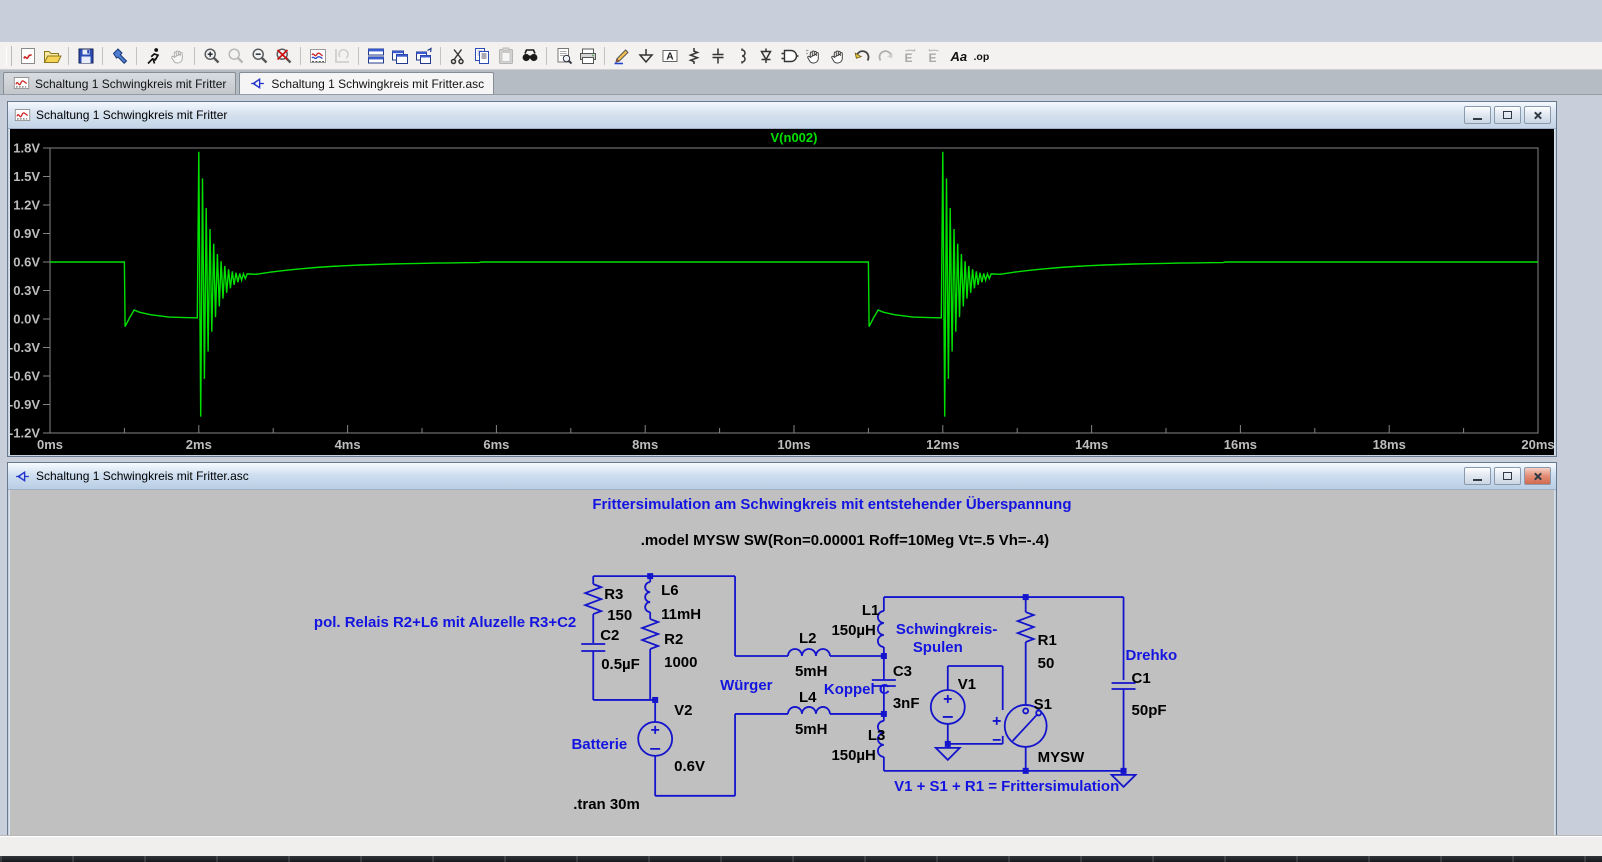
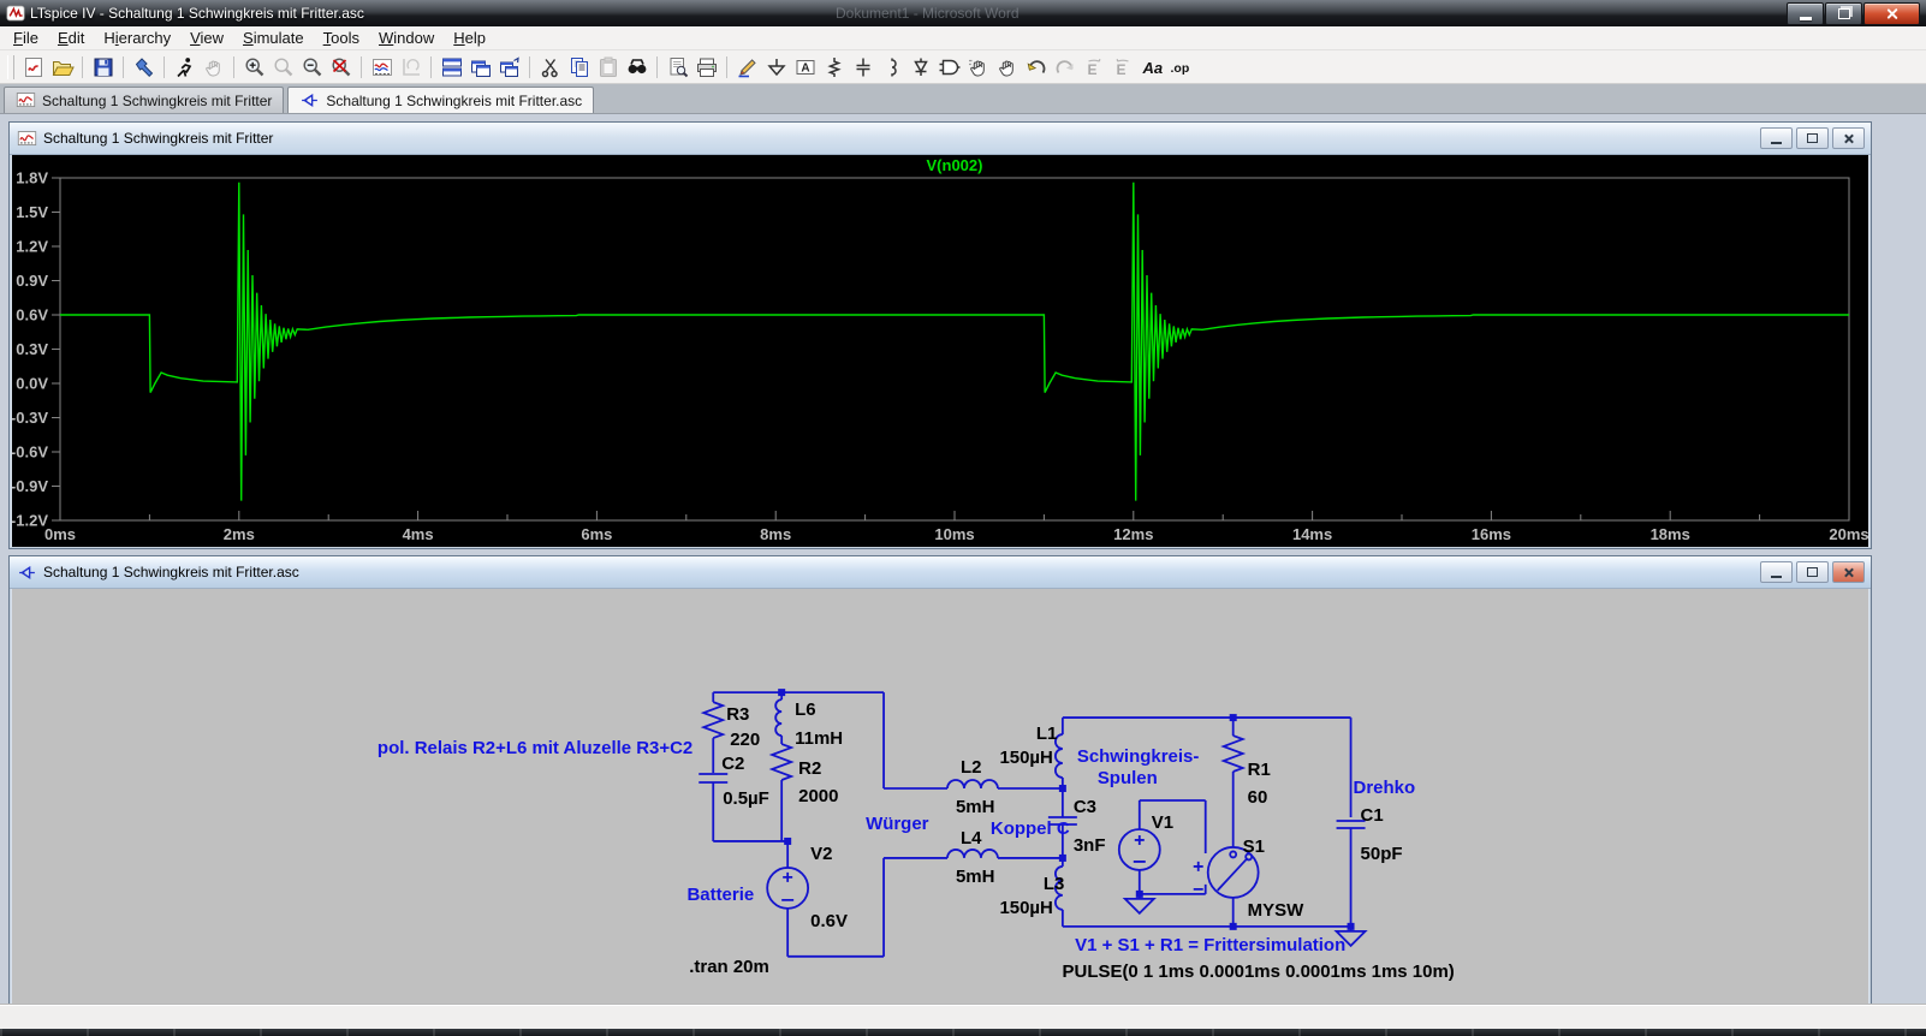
+ LTspice IV - Schaltung 1 Schwingkreis mit Fritter.asc
+ Dokument1 - Microsoft Word
+ File
+ Edit
+ Hierarchy
+ View
+ Simulate
+ Tools
+ Window
+ Help
  Schaltung 1 Schwingkreis mit Fritter
  Schaltung 1 Schwingkreis mit Fritter.asc
  Schaltung 1 Schwingkreis mit Fritter
  1.8V
  1.5V
  1.2V
  0.9V
  0.6V
  0.3V
  0.0V
  -0.3V
  -0.6V
  -0.9V
  -1.2V
  0ms
  2ms
  4ms
  6ms
  8ms
  10ms
  12ms
  14ms
  16ms
  18ms
  20ms
  V(n002)
  Schaltung 1 Schwingkreis mit Fritter.asc
- Frittersimulation am Schwingkreis mit entstehender Überspannung
- .model MYSW SW(Ron=0.00001 Roff=10Meg Vt=.5 Vh=-.4)
  pol. Relais R2+L6 mit Aluzelle R3+C2
  R3
- 150
+ 220
  C2
  0.5µF
  L6
  11mH
  R2
- 1000
+ 2000
  V2
  0.6V
  Batterie
  L2
  5mH
  Würger
  L4
  5mH
  Koppel C
  C3
  3nF
  L1
  150µH
  Schwingkreis-
  Spulen
  L3
  150µH
  R1
- 50
+ 60
  V1
  S1
  MYSW
  Drehko
  C1
  50pF
  V1 + S1 + R1 = Frittersimulation
+ PULSE(0 1 1ms 0.0001ms 0.0001ms 1ms 10m)
- .tran 30m
+ .tran 20m
